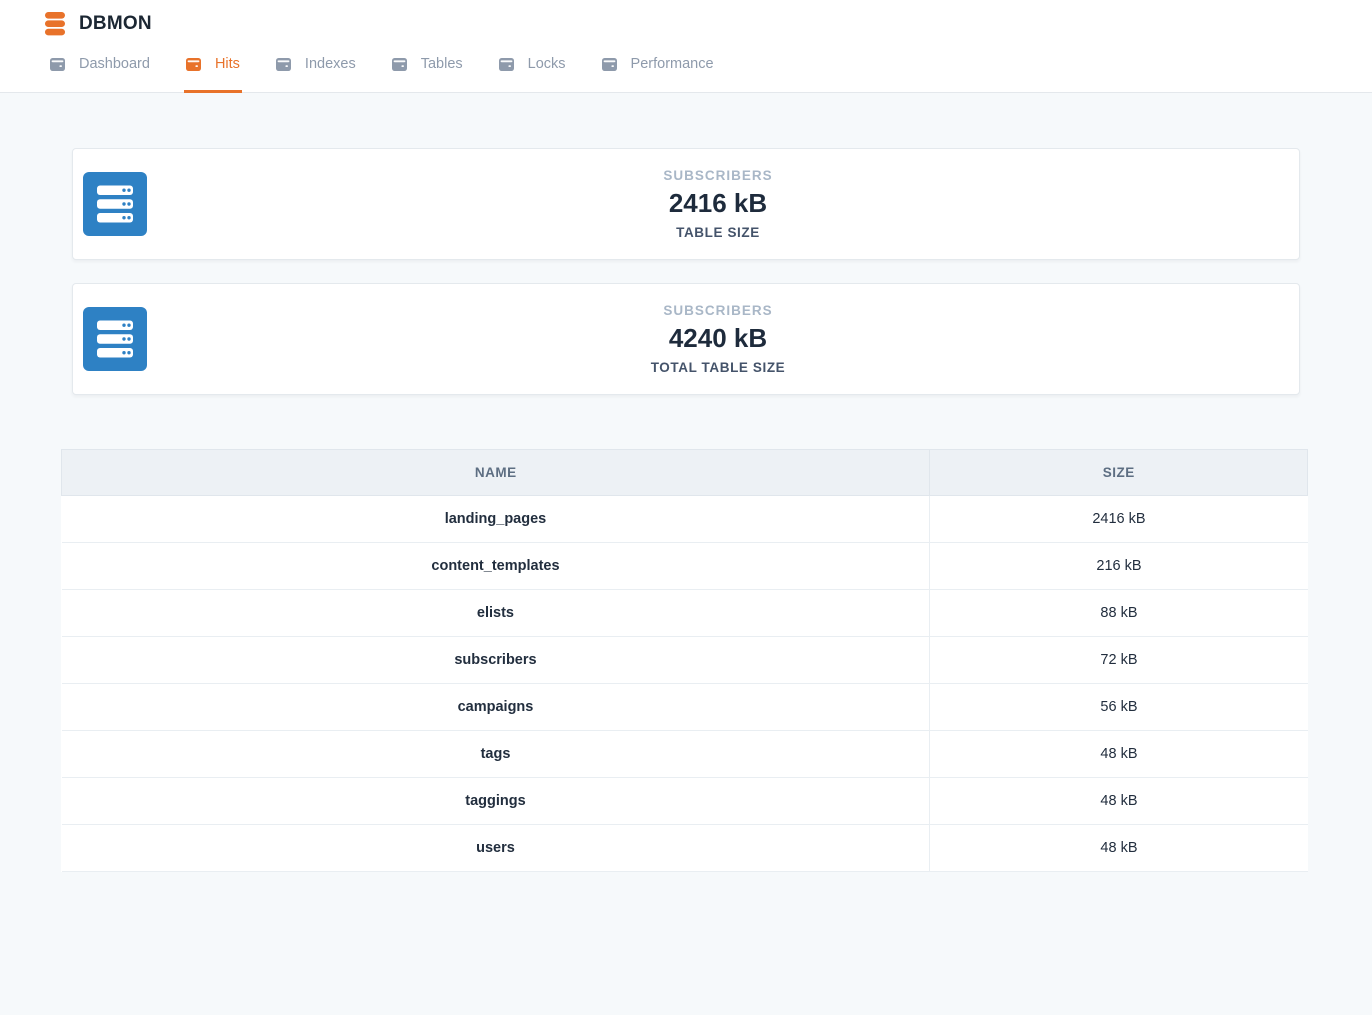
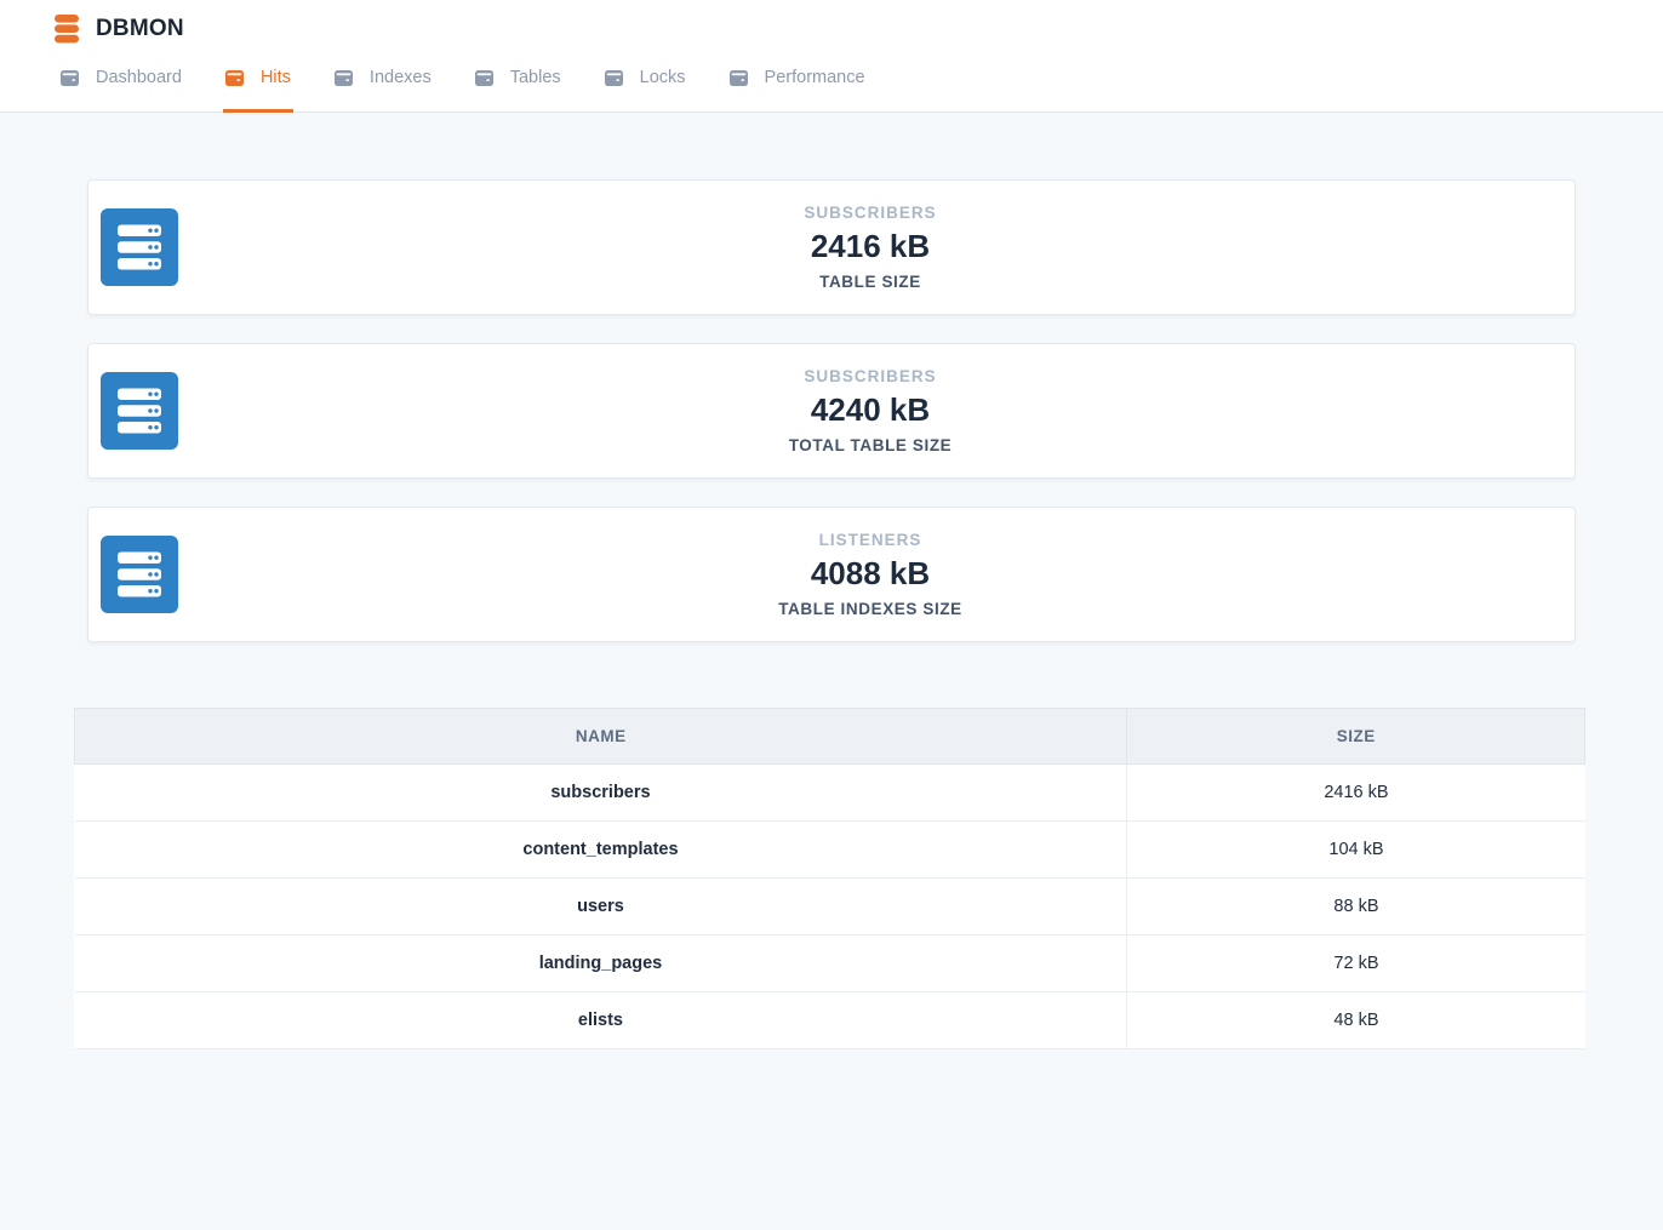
  DBMON
  Dashboard
  Hits
  Indexes
  Tables
  Locks
  Performance
  SUBSCRIBERS
  2416 kB
  TABLE SIZE
  SUBSCRIBERS
  4240 kB
  TOTAL TABLE SIZE
+ LISTENERS
+ 4088 kB
+ TABLE INDEXES SIZE
  NAME	SIZE
- landing_pages	2416 kB
+ subscribers	2416 kB
- content_templates	216 kB
+ content_templates	104 kB
- elists	88 kB
+ users	88 kB
- subscribers	72 kB
+ landing_pages	72 kB
- campaigns	56 kB
- tags	48 kB
- taggings	48 kB
- users	48 kB
+ elists	48 kB
